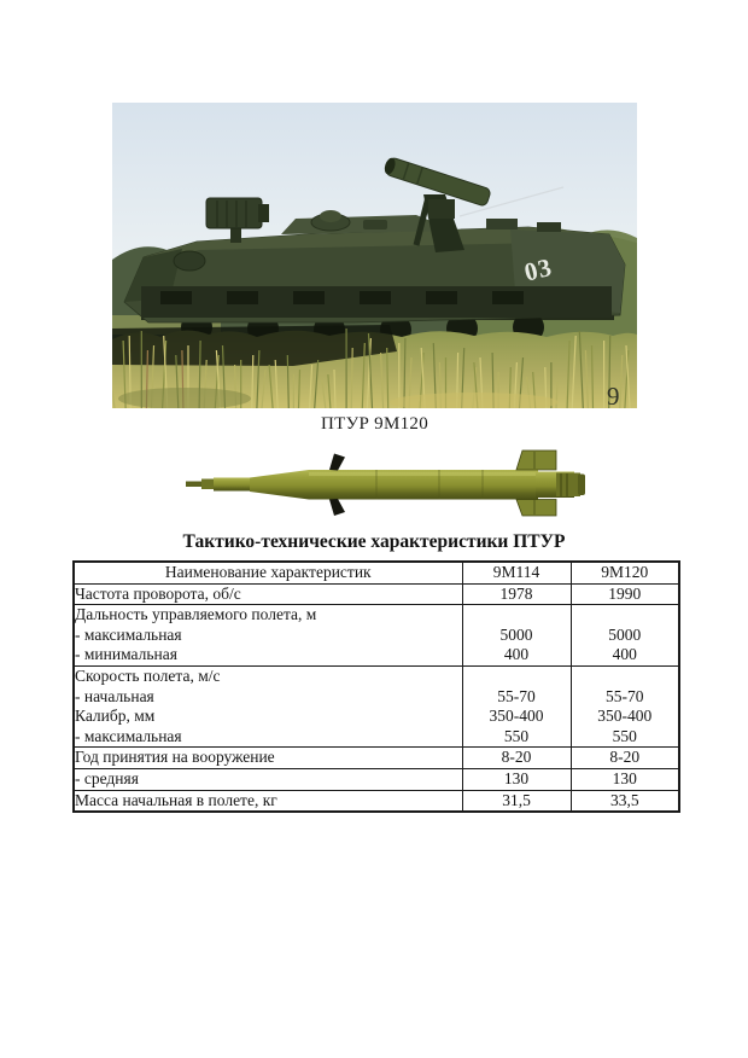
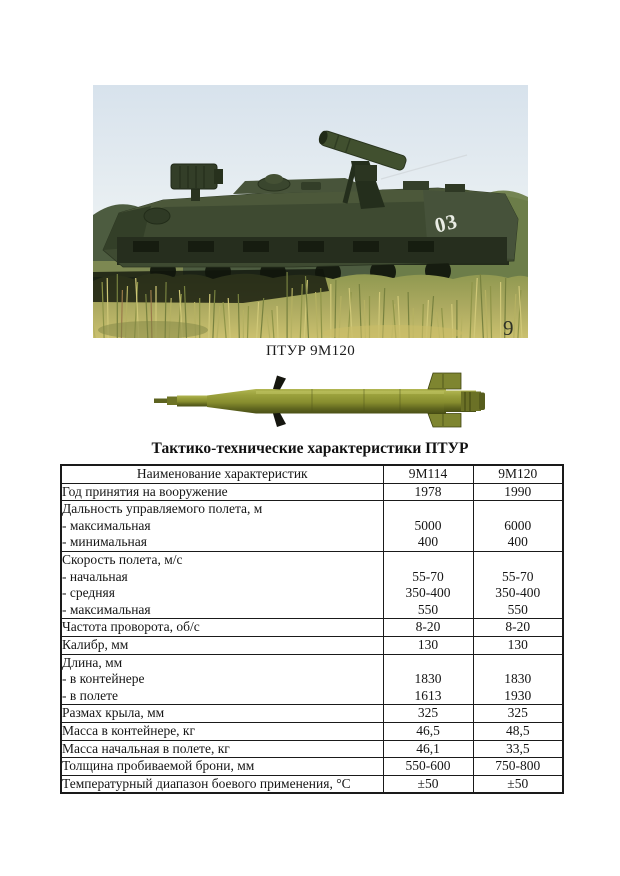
  9
  ПТУР 9М120
  Тактико-технические характеристики ПТУР
  Наименование характеристик	9М114	9М120
- Частота проворота, об/с	1978	1990
+ Год принятия на вооружение	1978	1990
- Дальность управляемого полета, м- максимальная- минимальная	5000400	5000400
+ Дальность управляемого полета, м- максимальная- минимальная	5000400	6000400
- Скорость полета, м/с- начальнаяКалибр, мм- максимальная	55-70350-400550	55-70350-400550
+ Скорость полета, м/с- начальная- средняя- максимальная	55-70350-400550	55-70350-400550
- Год принятия на вооружение	8-20	8-20
+ Частота проворота, об/с	8-20	8-20
- - средняя	130	130
+ Калибр, мм	130	130
+ Длина, мм- в контейнере- в полете	18301613	18301930
+ Размах крыла, мм	325	325
+ Масса в контейнере, кг	46,5	48,5
- Масса начальная в полете, кг	31,5	33,5
+ Масса начальная в полете, кг	46,1	33,5
+ Толщина пробиваемой брони, мм	550-600	750-800
+ Температурный диапазон боевого применения, °С	±50	±50
